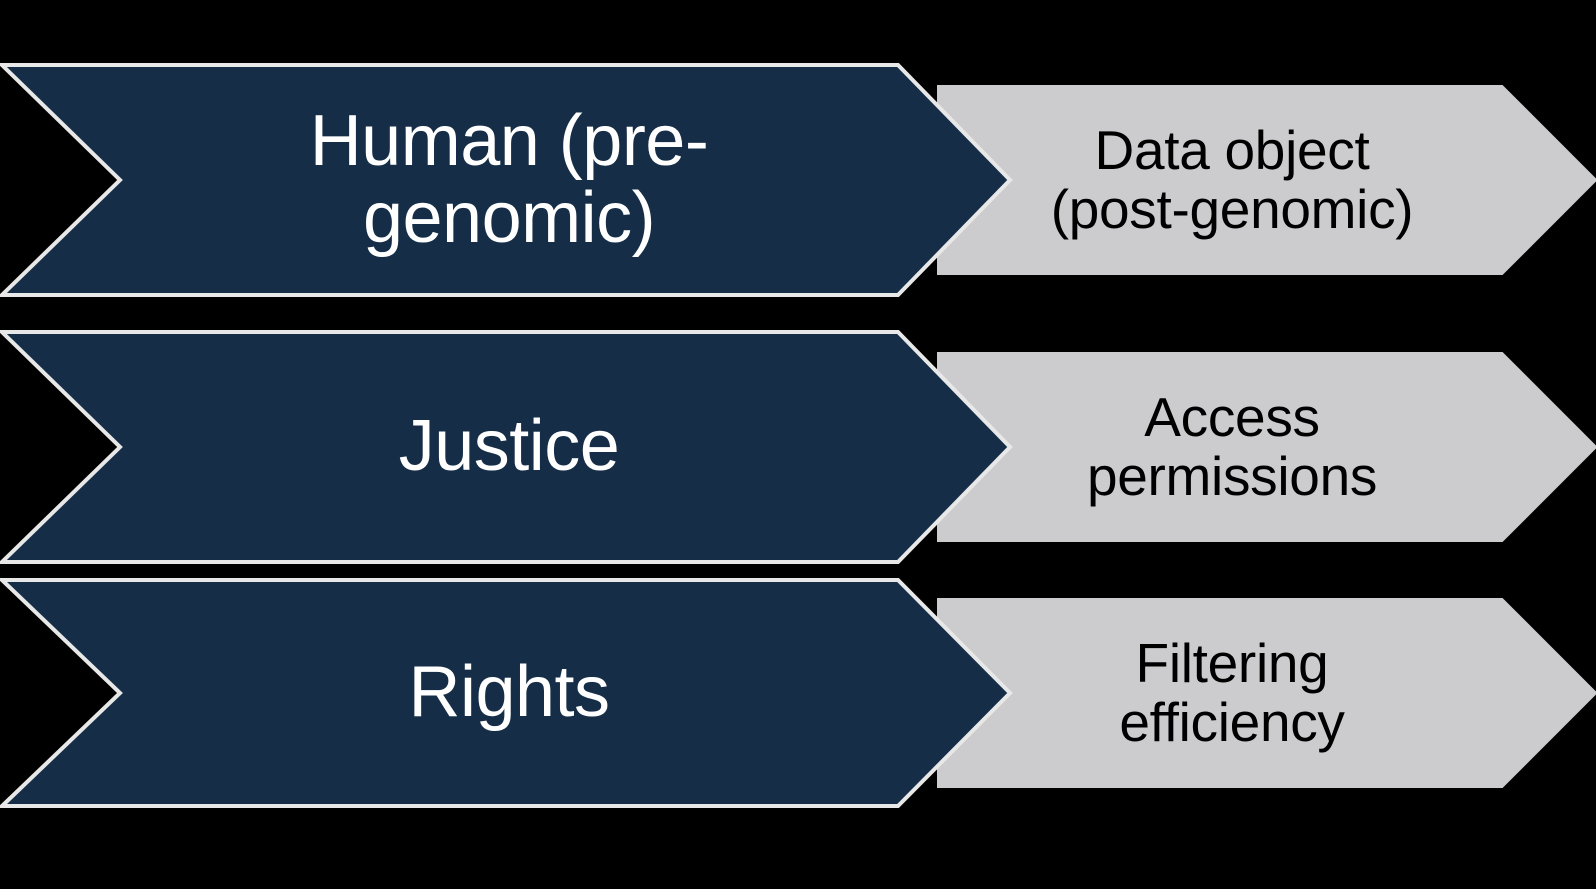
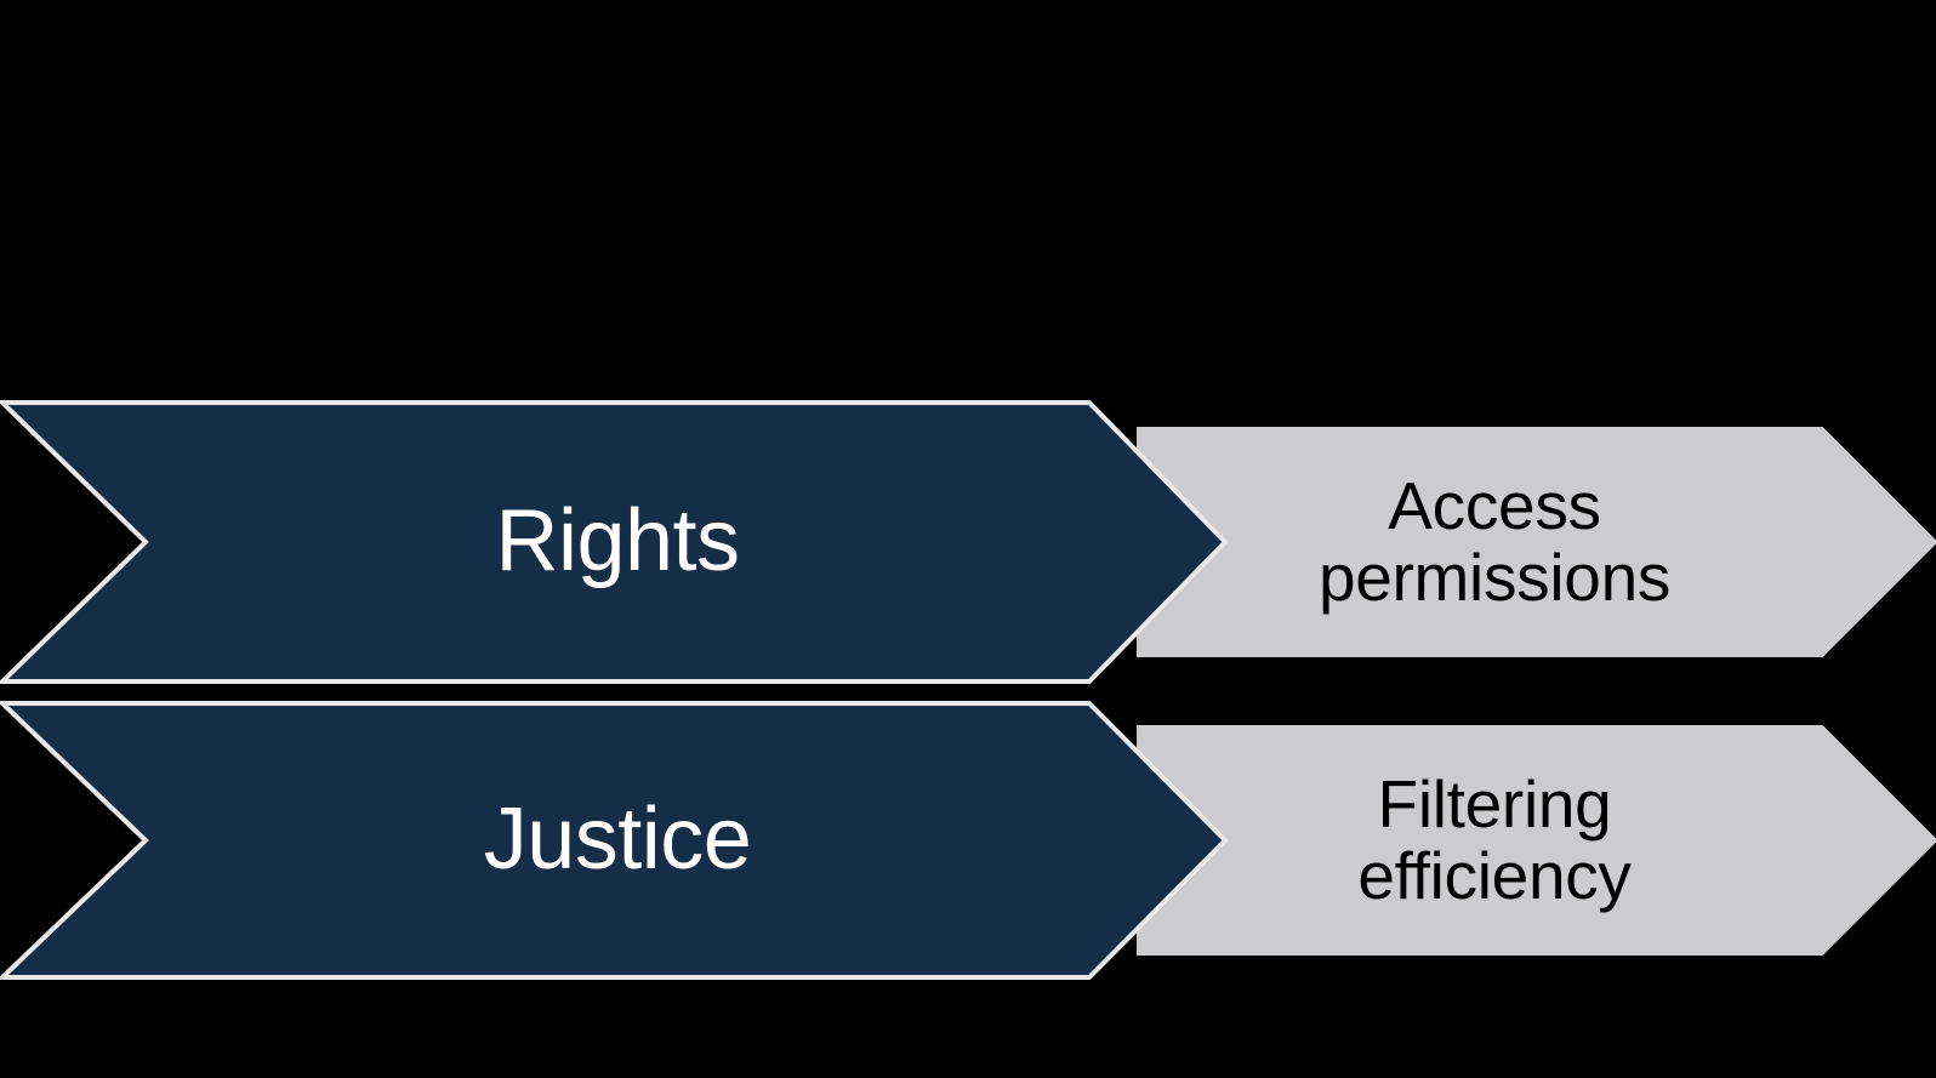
- Data object
- (post-genomic)
- Human (pre-
- genomic)
  Access
  permissions
- Justice
+ Rights
  Filtering
  efficiency
- Rights
+ Justice
